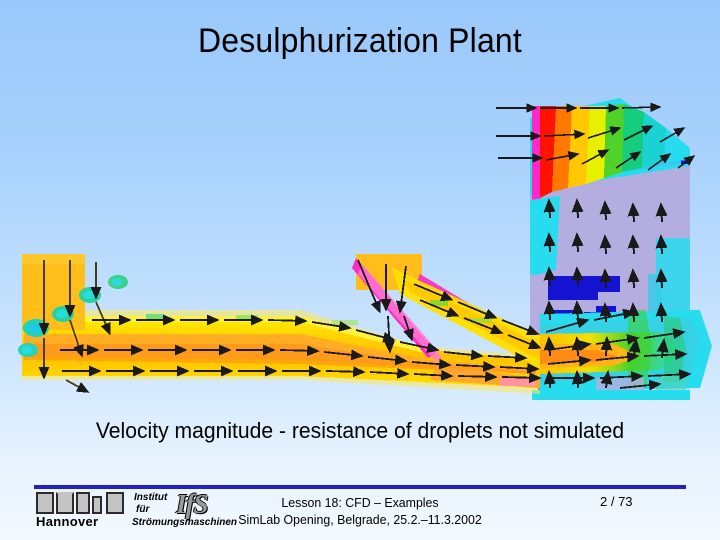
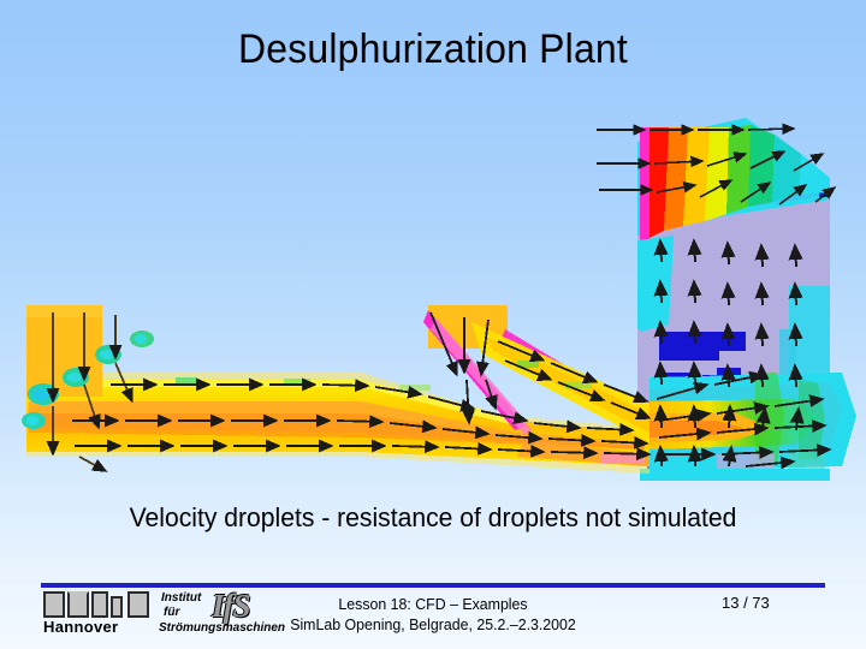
  Desulphurization Plant
- Velocity magnitude - resistance of droplets not simulated
+ Velocity droplets - resistance of droplets not simulated
  Hannover
  Institut
  für
  Strömungsmaschinen
  IfS
  Lesson 18: CFD – Examples
- SimLab Opening, Belgrade, 25.2.–11.3.2002
+ SimLab Opening, Belgrade, 25.2.–2.3.2002
- 2 / 73
+ 13 / 73
